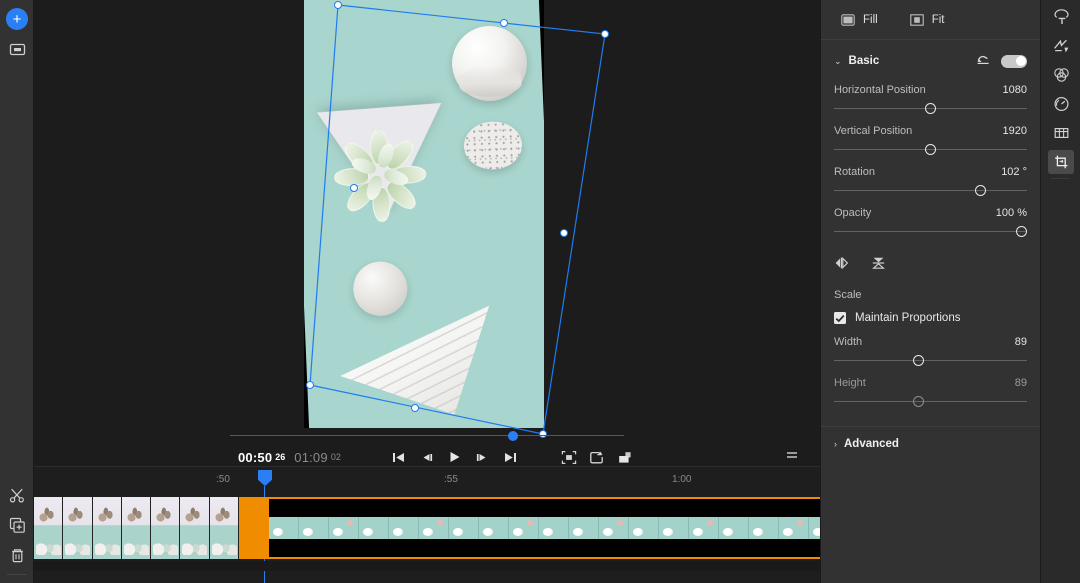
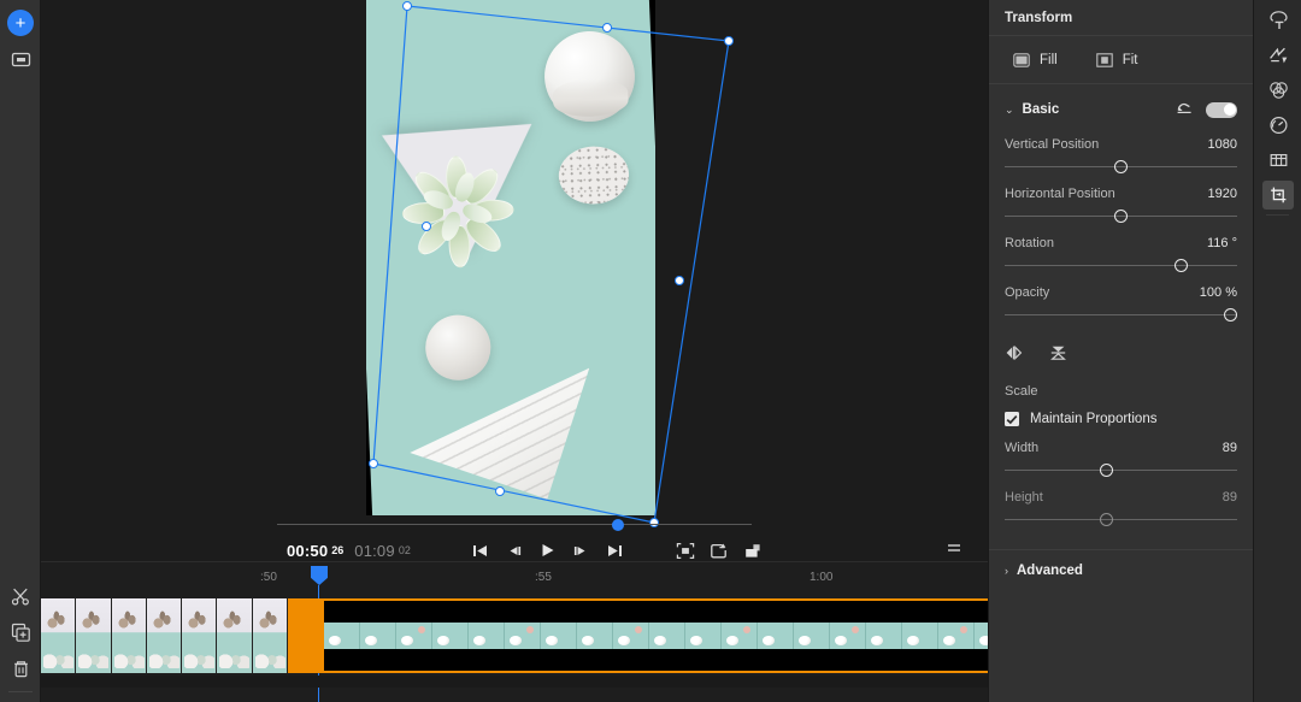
  +
  00:50
  26
  01:09
  02
  :50
  :55
  1:00
+ Transform
  Fill
  Fit
  ⌄
  Basic
- Horizontal Position
+ Vertical Position
  1080
- Vertical Position
+ Horizontal Position
  1920
  Rotation
- 102 °
+ 116 °
  Opacity
  100 %
  Scale
  Maintain Proportions
  Width
  89
  Height
  89
  ›
  Advanced
